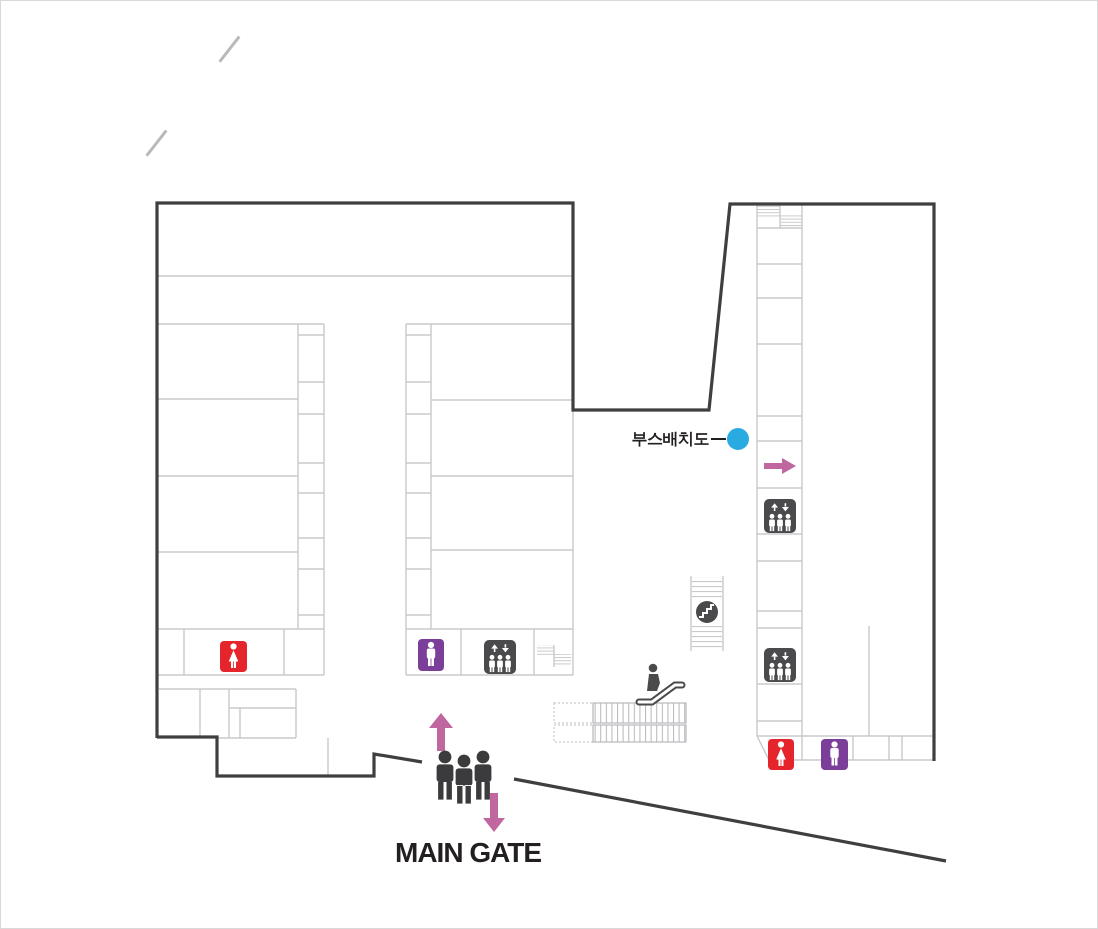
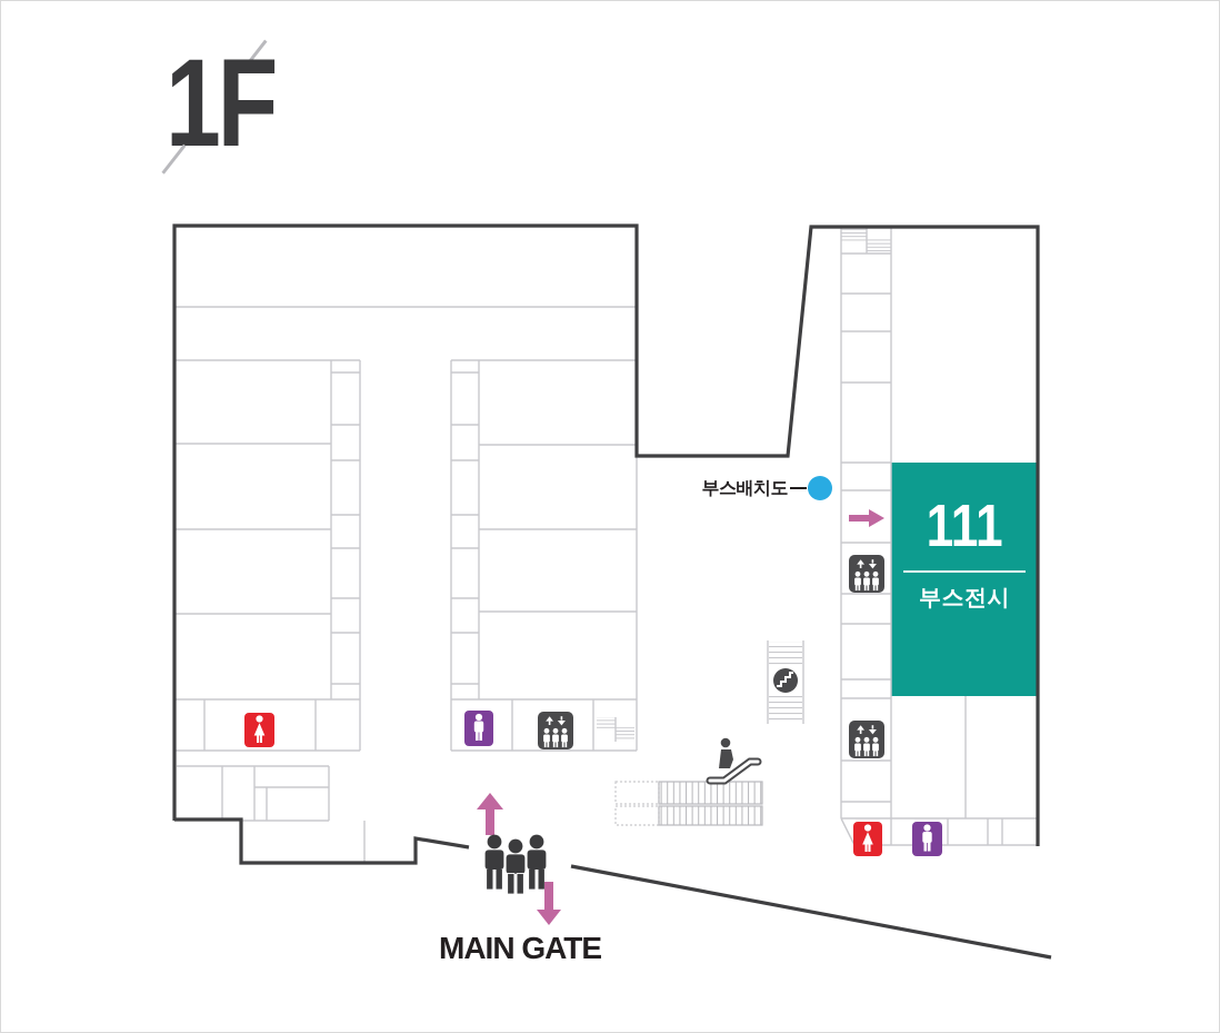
+ 1F
+ 111
+ 부스전시
  부스배치도
  MAIN GATE
